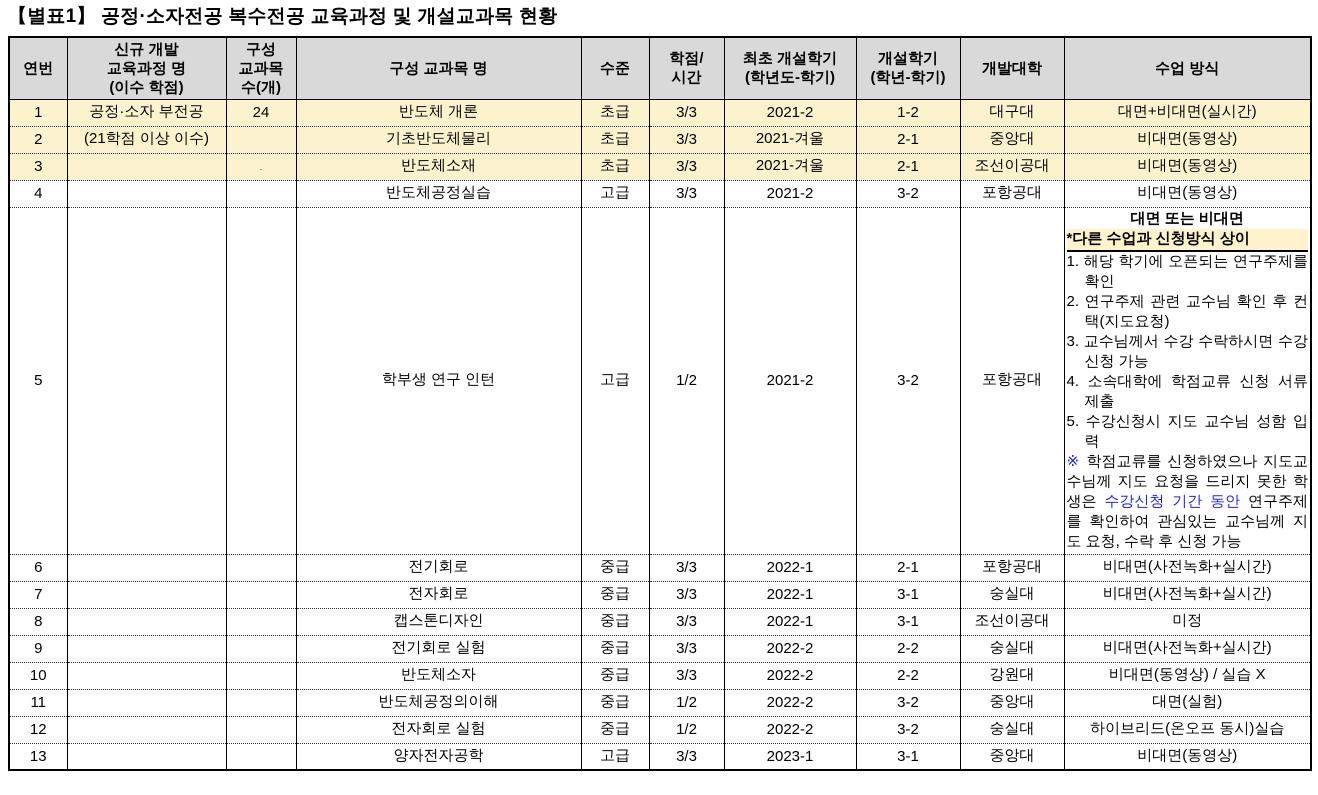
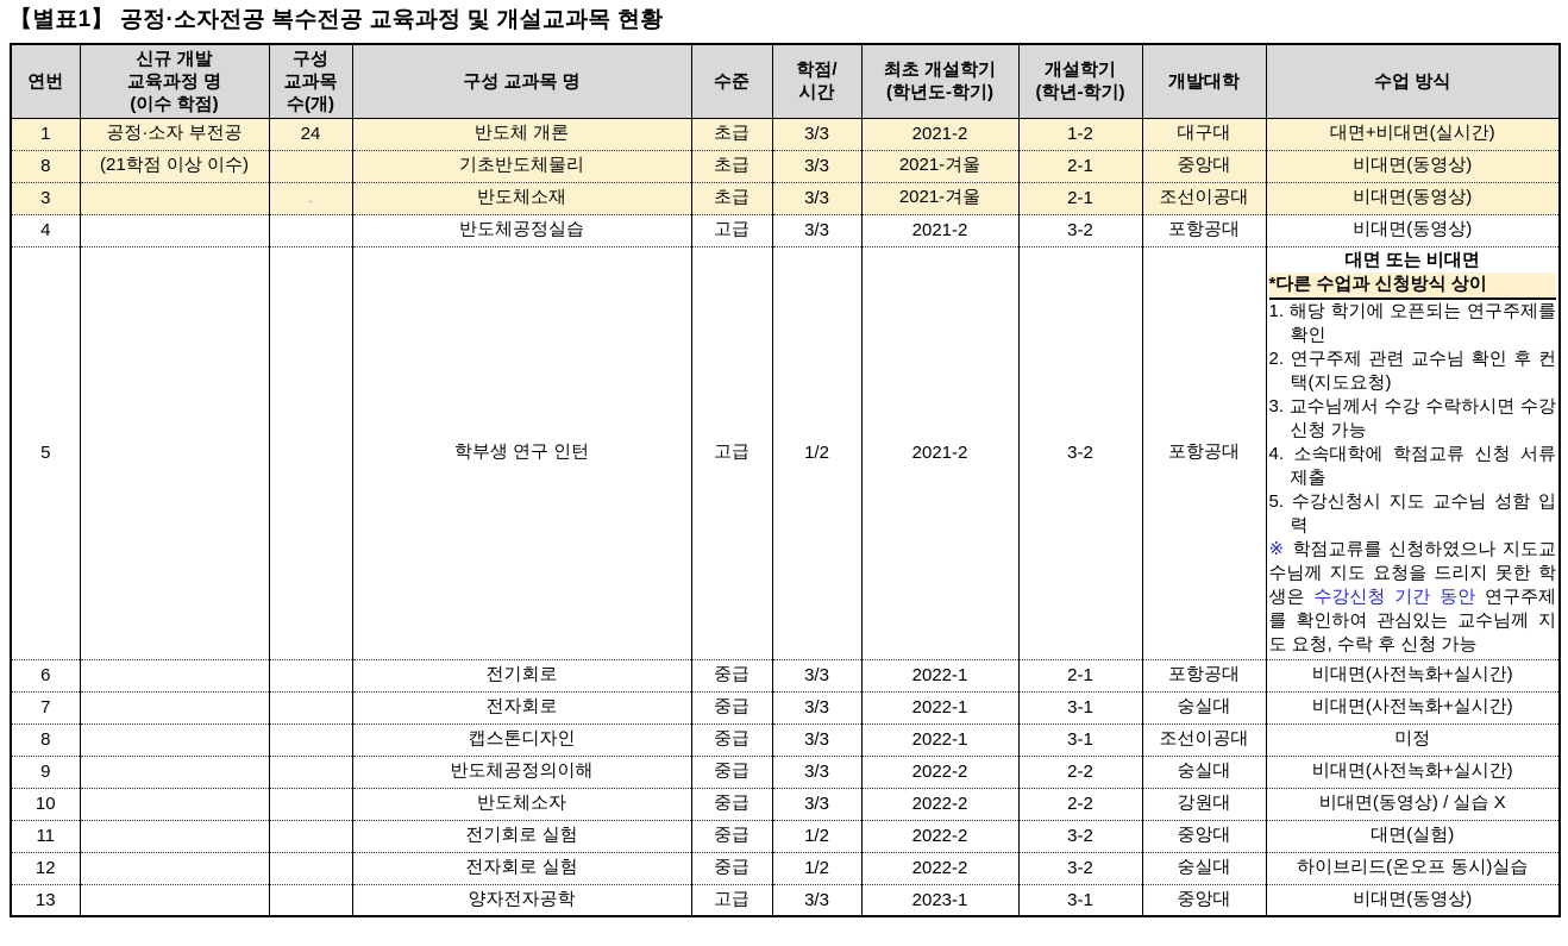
  【별표1】 공정·소자전공 복수전공 교육과정 및 개설교과목 현황
  연번	신규 개발 교육과정 명 (이수 학점)	구성 교과목 수(개)	구성 교과목 명	수준	학점/ 시간	최초 개설학기 (학년도-학기)	개설학기 (학년-학기)	개발대학	수업 방식
  1	공정·소자 부전공	24	반도체 개론	초급	3/3	2021-2	1-2	대구대	대면+비대면(실시간)
- 2	(21학점 이상 이수)		기초반도체물리	초급	3/3	2021-겨울	2-1	중앙대	비대면(동영상)
+ 8	(21학점 이상 이수)		기초반도체물리	초급	3/3	2021-겨울	2-1	중앙대	비대면(동영상)
  3		.	반도체소재	초급	3/3	2021-겨울	2-1	조선이공대	비대면(동영상)
  4			반도체공정실습	고급	3/3	2021-2	3-2	포항공대	비대면(동영상)
  5			학부생 연구 인턴	고급	1/2	2021-2	3-2	포항공대	대면 또는 비대면*다른 수업과 신청방식 상이1. 해당 학기에 오픈되는 연구주제를 확인2. 연구주제 관련 교수님 확인 후 컨택(지도요청)3. 교수님께서 수강 수락하시면 수강신청 가능4. 소속대학에 학점교류 신청 서류 제출5. 수강신청시 지도 교수님 성함 입력※ 학점교류를 신청하였으나 지도교수님께 지도 요청을 드리지 못한 학생은 수강신청 기간 동안 연구주제를 확인하여 관심있는 교수님께 지도 요청, 수락 후 신청 가능
  6			전기회로	중급	3/3	2022-1	2-1	포항공대	비대면(사전녹화+실시간)
  7			전자회로	중급	3/3	2022-1	3-1	숭실대	비대면(사전녹화+실시간)
  8			캡스톤디자인	중급	3/3	2022-1	3-1	조선이공대	미정
- 9			전기회로 실험	중급	3/3	2022-2	2-2	숭실대	비대면(사전녹화+실시간)
+ 9			반도체공정의이해	중급	3/3	2022-2	2-2	숭실대	비대면(사전녹화+실시간)
  10			반도체소자	중급	3/3	2022-2	2-2	강원대	비대면(동영상) / 실습 X
- 11			반도체공정의이해	중급	1/2	2022-2	3-2	중앙대	대면(실험)
+ 11			전기회로 실험	중급	1/2	2022-2	3-2	중앙대	대면(실험)
  12			전자회로 실험	중급	1/2	2022-2	3-2	숭실대	하이브리드(온오프 동시)실습
  13			양자전자공학	고급	3/3	2023-1	3-1	중앙대	비대면(동영상)
